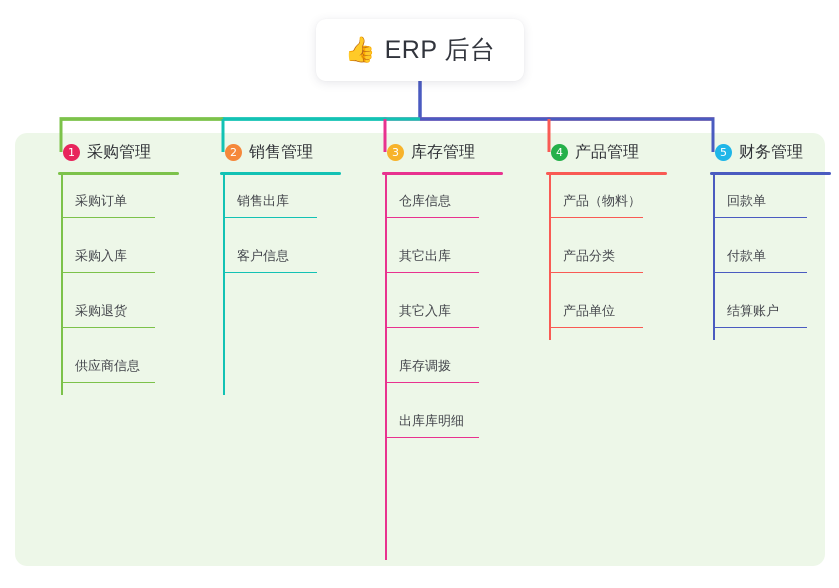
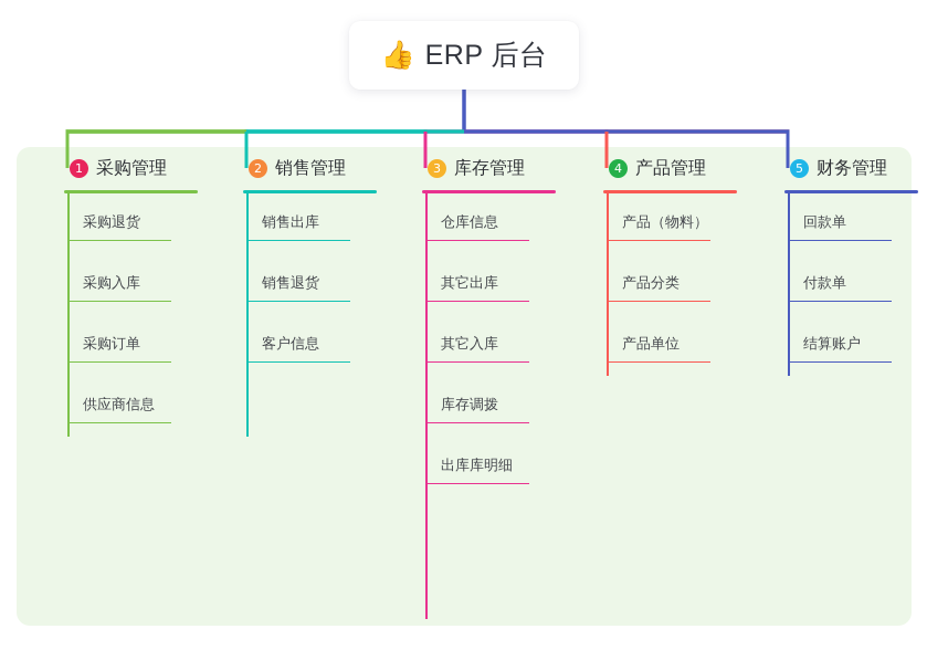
  👍
  ERP 后台
  1
  采购管理
- 采购订单
+ 采购退货
  采购入库
- 采购退货
+ 采购订单
  供应商信息
  2
  销售管理
  销售出库
+ 销售退货
  客户信息
  3
  库存管理
  仓库信息
  其它出库
  其它入库
  库存调拨
  出库库明细
  4
  产品管理
  产品（物料）
  产品分类
  产品单位
  5
  财务管理
  回款单
  付款单
  结算账户
